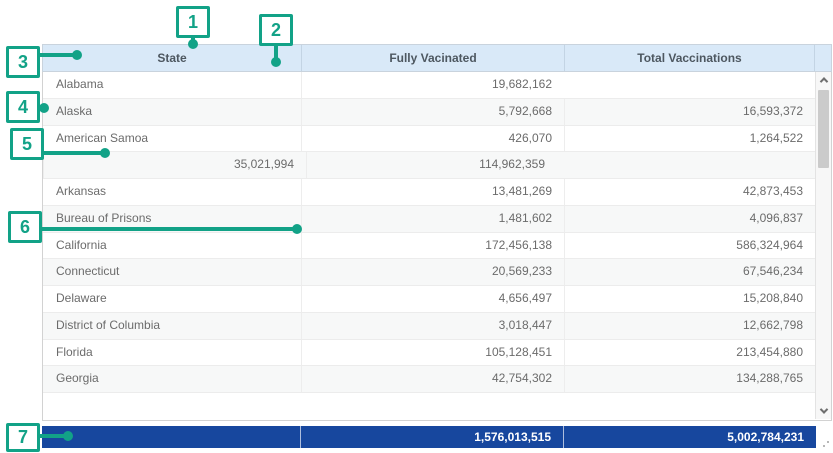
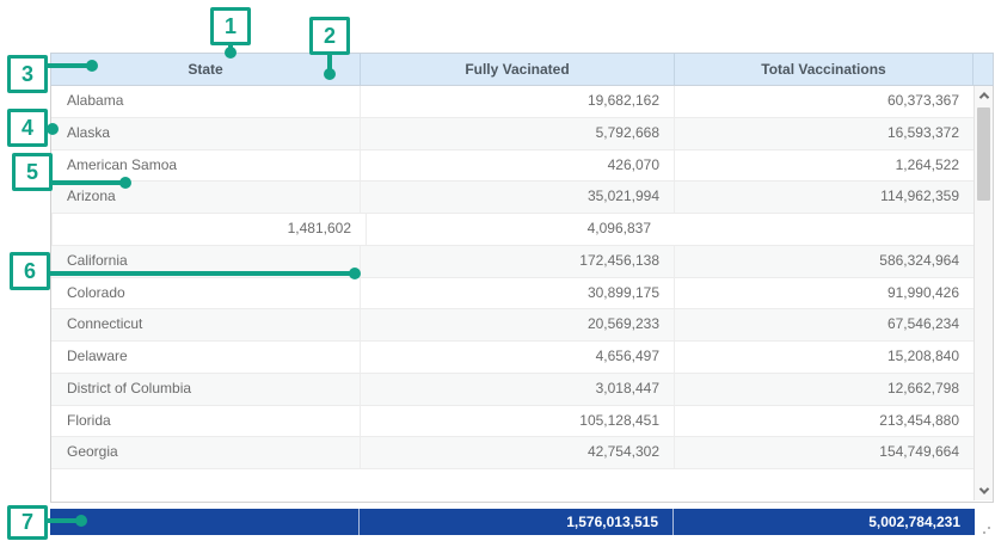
  State
  Fully Vacinated
  Total Vaccinations
  Alabama
  19,682,162
+ 60,373,367
  Alaska
  5,792,668
  16,593,372
  American Samoa
  426,070
  1,264,522
+ Arizona
  35,021,994
  114,962,359
- Arkansas
- 13,481,269
- 42,873,453
- Bureau of Prisons
  1,481,602
  4,096,837
  California
  172,456,138
  586,324,964
+ Colorado
+ 30,899,175
+ 91,990,426
  Connecticut
  20,569,233
  67,546,234
  Delaware
  4,656,497
  15,208,840
  District of Columbia
  3,018,447
  12,662,798
  Florida
  105,128,451
  213,454,880
  Georgia
  42,754,302
- 134,288,765
+ 154,749,664
  1,576,013,515
  5,002,784,231
  1
  2
  3
  4
  5
  6
  7
